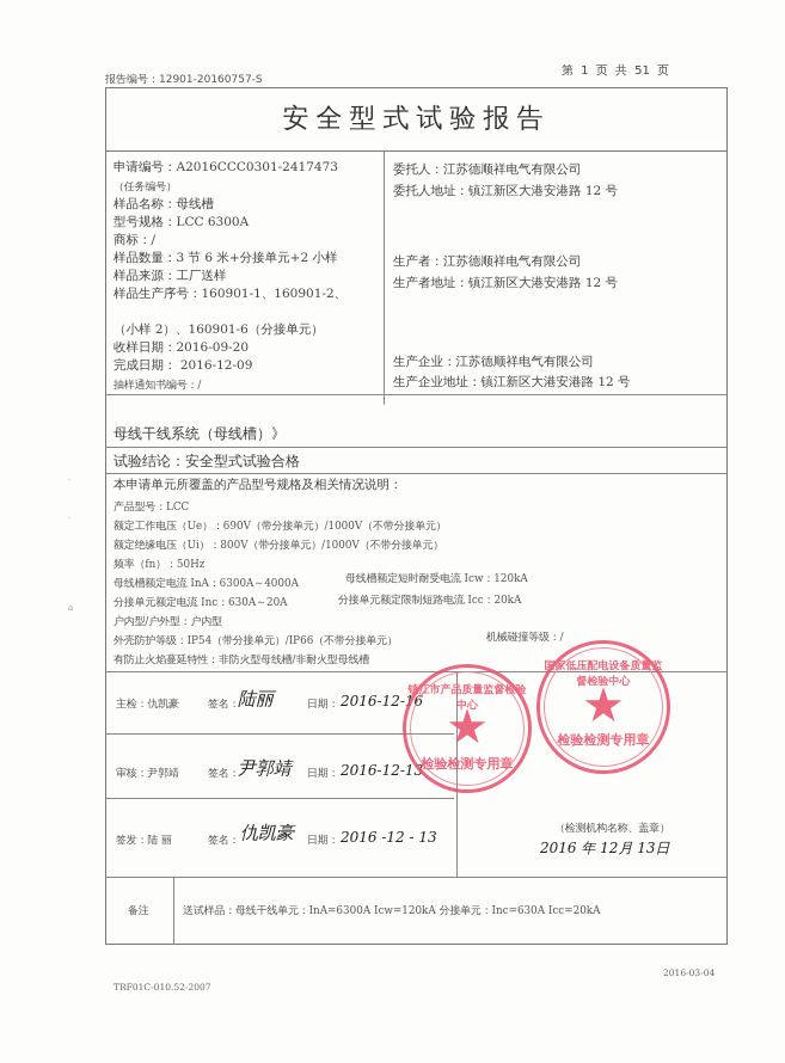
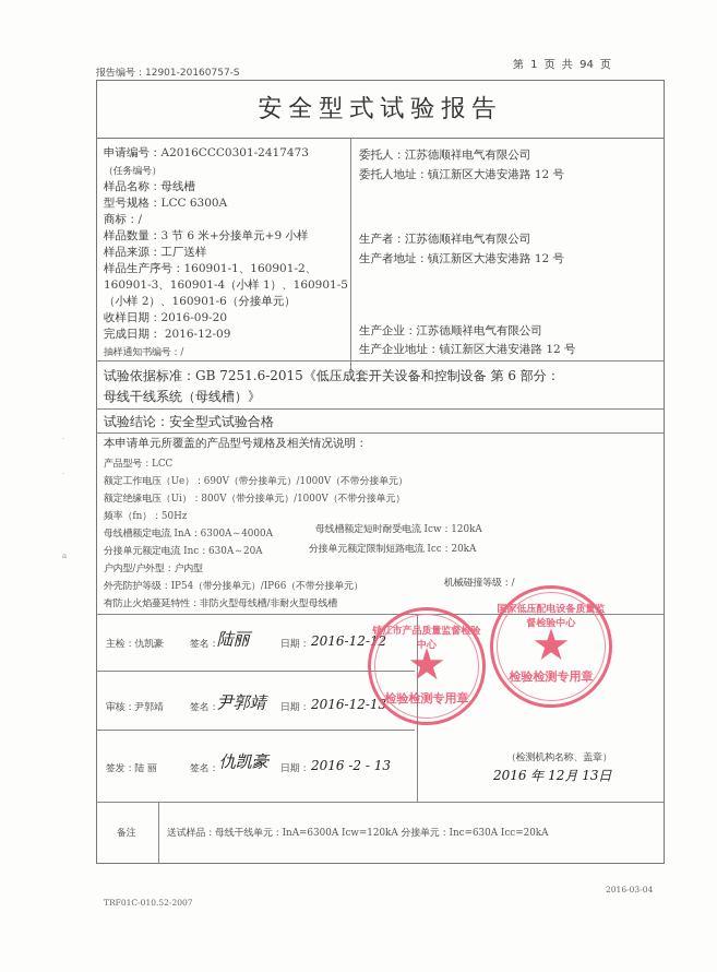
  报告编号：12901-20160757-S
- 第 1 页 共 51 页
+ 第 1 页 共 94 页
  安全型式试验报告
  申请编号：A2016CCC0301-2417473
  （任务编号）
  样品名称：母线槽
  型号规格：LCC 6300A
  商标：/
- 样品数量：3 节 6 米+分接单元+2 小样
+ 样品数量：3 节 6 米+分接单元+9 小样
  样品来源：工厂送样
  样品生产序号：160901-1、160901-2、
+ 160901-3、160901-4（小样 1）、160901-5
  （小样 2）、160901-6（分接单元）
  收样日期：2016-09-20
  完成日期： 2016-12-09
  抽样通知书编号：/
  委托人：江苏德顺祥电气有限公司
  委托人地址：镇江新区大港安港路 12 号
  生产者：江苏德顺祥电气有限公司
  生产者地址：镇江新区大港安港路 12 号
  生产企业：江苏德顺祥电气有限公司
  生产企业地址：镇江新区大港安港路 12 号
+ 试验依据标准：GB 7251.6-2015《低压成套开关设备和控制设备 第 6 部分：
  母线干线系统（母线槽）》
  试验结论：安全型式试验合格
  本申请单元所覆盖的产品型号规格及相关情况说明：
  产品型号：LCC
  额定工作电压（Ue）：690V（带分接单元）/1000V（不带分接单元）
  额定绝缘电压（Ui）：800V（带分接单元）/1000V（不带分接单元）
  频率（fn）：50Hz
  母线槽额定电流 InA：6300A～4000A
  母线槽额定短时耐受电流 Icw：120kA
  分接单元额定电流 Inc：630A～20A
  分接单元额定限制短路电流 Icc：20kA
  户内型/户外型：户内型
  外壳防护等级：IP54（带分接单元）/IP66（不带分接单元）
  机械碰撞等级：/
  有防止火焰蔓延特性：非防火型母线槽/非耐火型母线槽
  主检：仇凯豪
  签名：
  陆丽
  日期：
- 2016-12-16
+ 2016-12-12
  审核：尹郭靖
  签名：
  尹郭靖
  日期：
  2016-12-13
  签发：陆 丽
  签名：
  仇凯豪
  日期：
- 2016 -12 - 13
+ 2016 -2 - 13
  （检测机构名称、盖章）
  2016 年 12月 13日
  备注
  送试样品：母线干线单元：InA=6300A Icw=120kA 分接单元：Inc=630A Icc=20kA
  镇江市产品质量监督检验中心
  ★
  检验检测专用章
  国家低压配电设备质量监督检验中心
  ★
  检验检测专用章
  ·
  ·
  a
  TRF01C-010.52-2007
  2016-03-04
